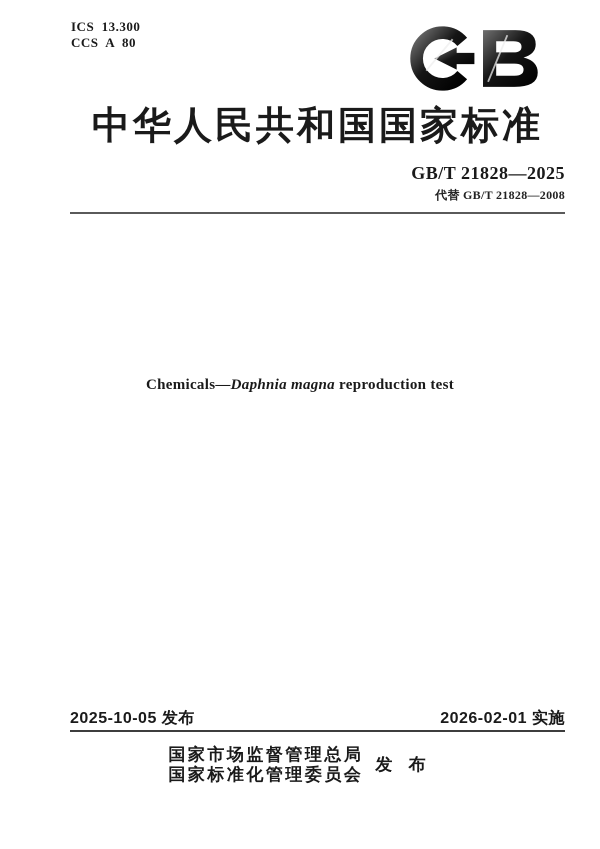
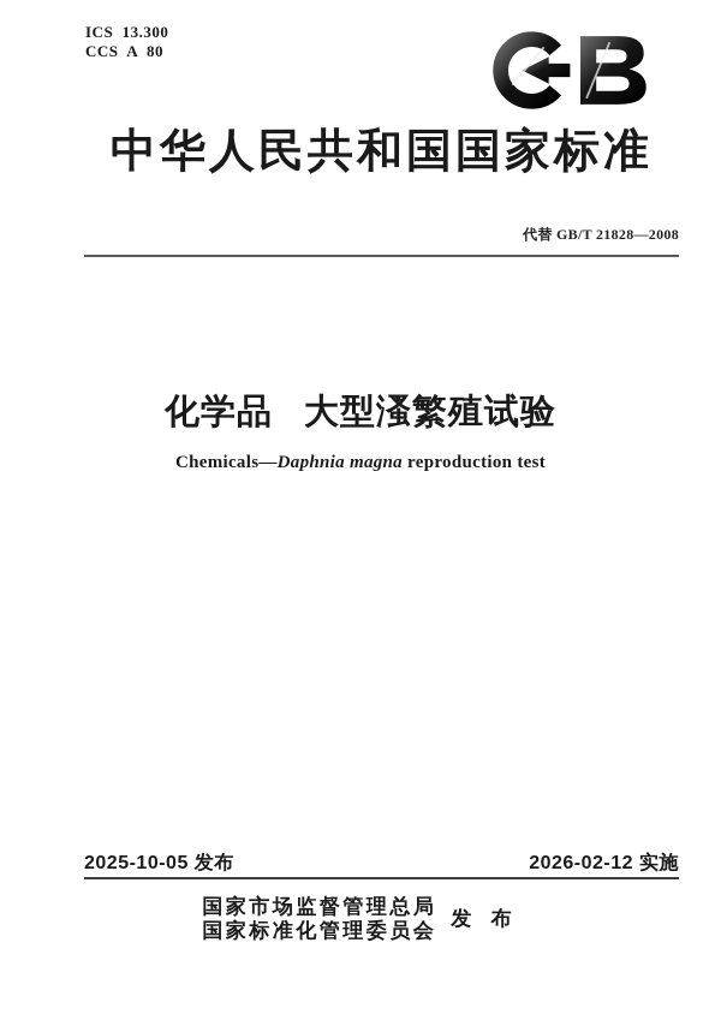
  ICS 13.300
  CCS A 80
  中华人民共和国国家标准
- GB/T 21828—2025
  代替 GB/T 21828—2008
+ 化学品 大型溞繁殖试验
  Chemicals—Daphnia magna reproduction test
  2025-10-05 发布
- 2026-02-01 实施
+ 2026-02-12 实施
  国家市场监督管理总局
  国家标准化管理委员会
  发 布
